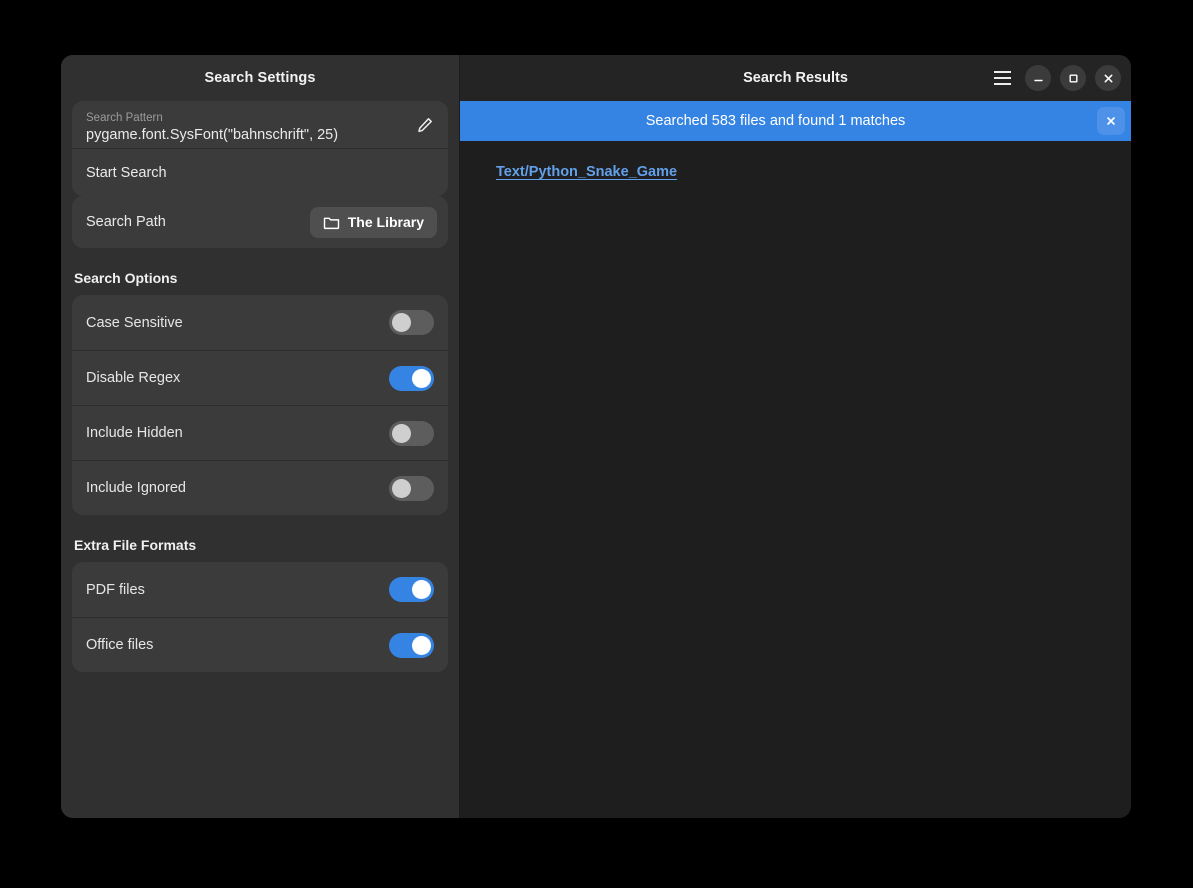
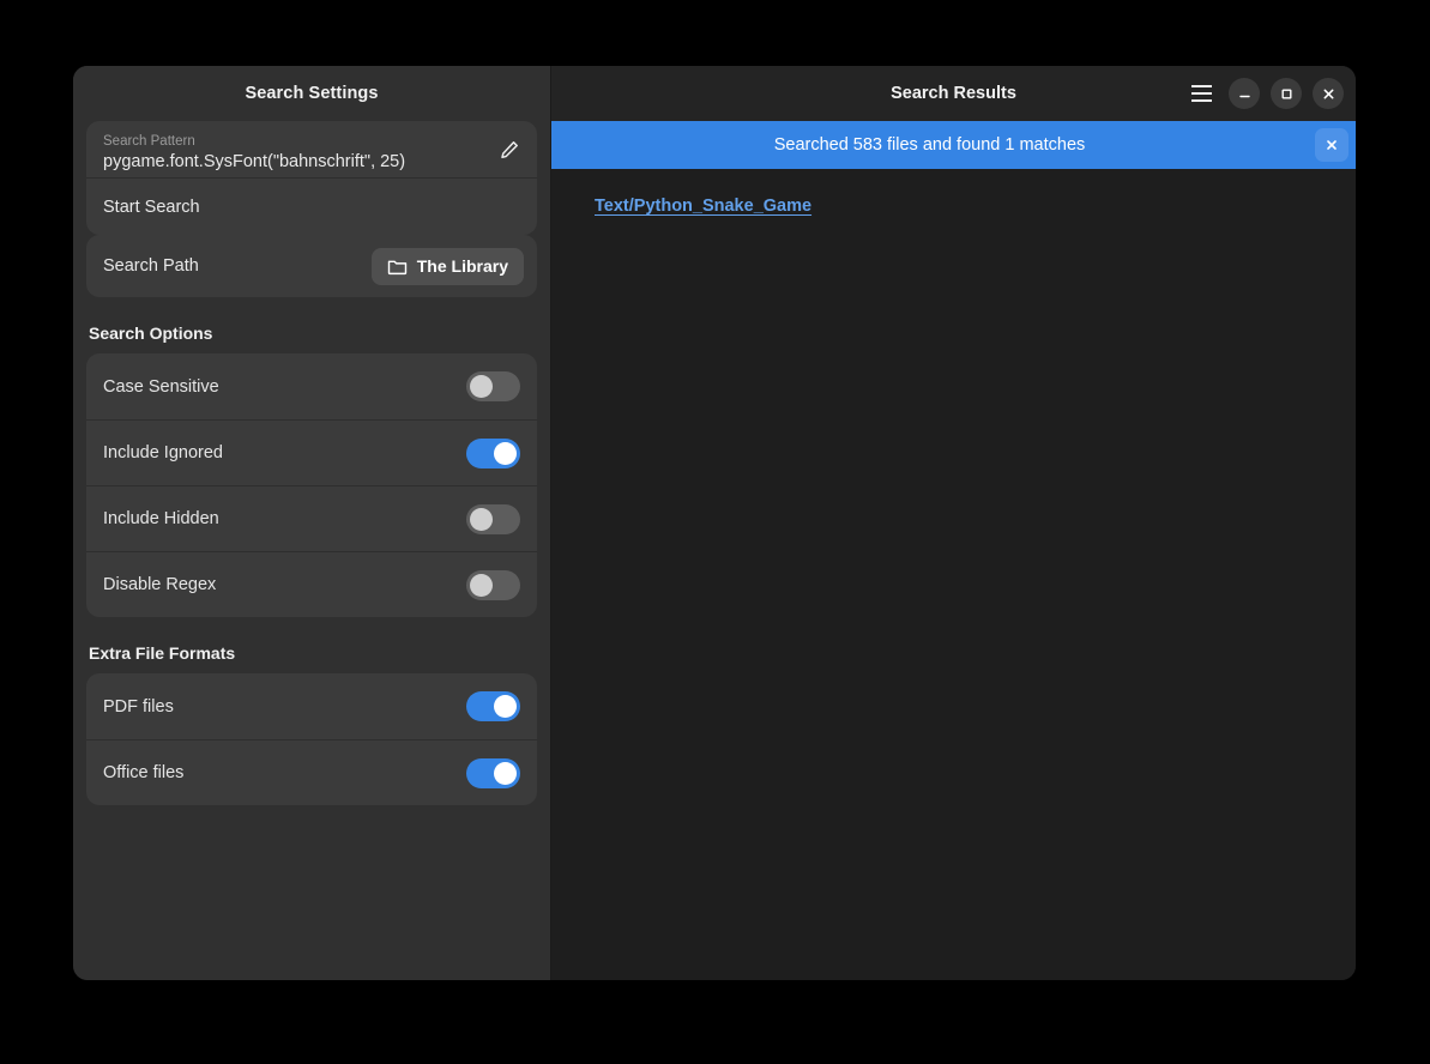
  Search Settings
  Search Pattern
  pygame.font.SysFont("bahnschrift", 25)
  Start Search
  Search Path
  The Library
  Search Options
  Case Sensitive
- Disable Regex
+ Include Ignored
  Include Hidden
- Include Ignored
+ Disable Regex
  Extra File Formats
  PDF files
  Office files
  Search Results
  Searched 583 files and found 1 matches
  Text/Python_Snake_Game
